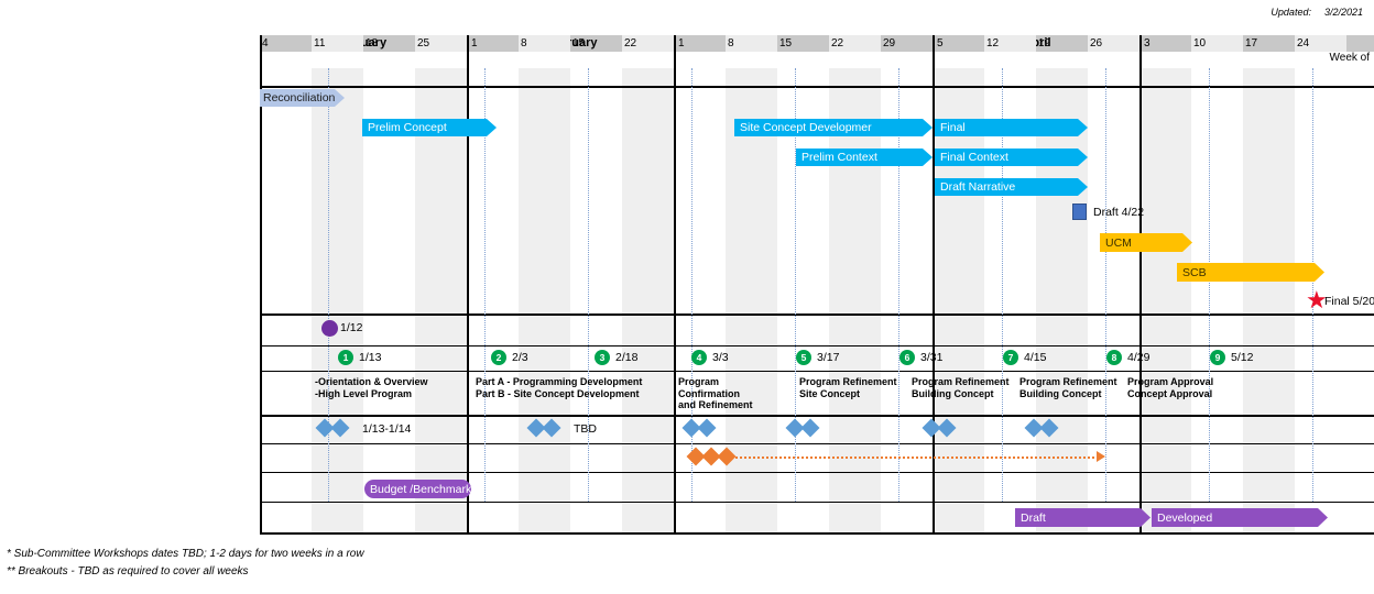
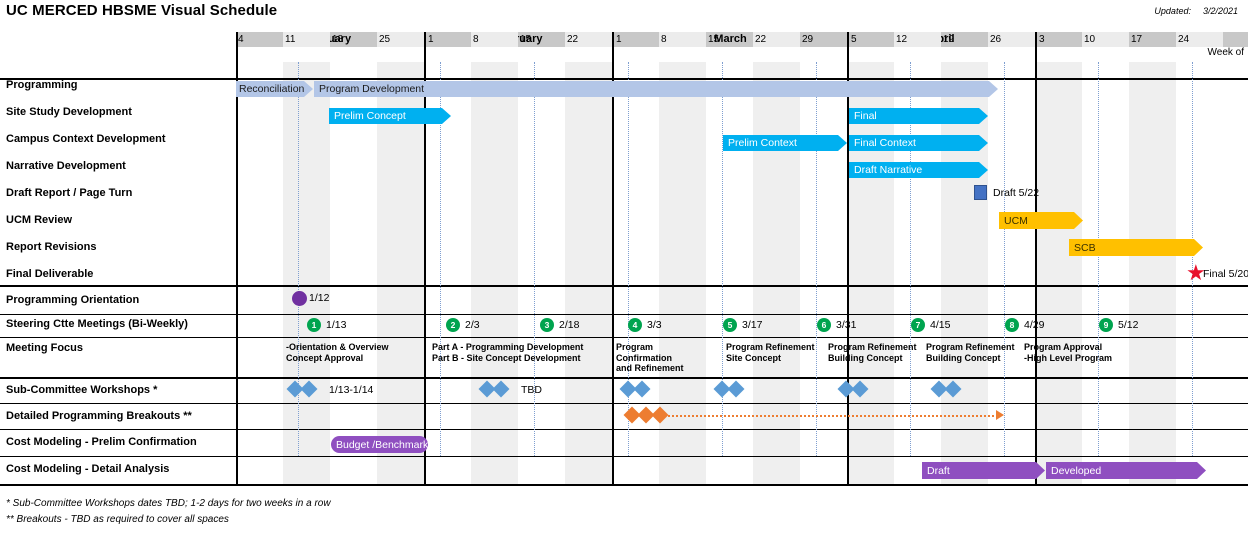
+ UC MERCED HBSME Visual Schedule
  Updated: 3/2/2021
  Week of
+ Programming
+ Site Study Development
+ Campus Context Development
+ Narrative Development
+ Draft Report / Page Turn
+ UCM Review
+ Report Revisions
+ Final Deliverable
+ Programming Orientation
+ Steering Ctte Meetings (Bi-Weekly)
+ Meeting Focus
+ Sub-Committee Workshops *
+ Detailed Programming Breakouts **
+ Cost Modeling - Prelim Confirmation
+ Cost Modeling - Detail Analysis
+ March
  4
  11
  18
  25
  1
  8
  15
  22
  1
  8
  15
  22
  29
  5
  12
  19
  26
  3
  10
  17
  24
  Reconciliation
+ Program Development
  Prelim Concept
- Site Concept Developmer
  Final
  Prelim Context
  Final Context
  Draft Narrative
- Draft 4/22
+ Draft 5/22
  UCM
  SCB
  ★
  Final 5/20
  1/12
  1
  1/13
  2
  2/3
  3
  2/18
  4
  3/3
  5
  3/17
  6
  3/31
  7
  4/15
  8
  4/29
  9
  5/12
  -Orientation & Overview
- -High Level Program
+ Concept Approval
  Part A - Programming Development
  Part B - Site Concept Development
  Program
  Confirmation
  and Refinement
  Program Refinement
  Site Concept
  Program Refinement
  Building Concept
  Program Refinement
  Building Concept
  Program Approval
- Concept Approval
+ -High Level Program
  1/13-1/14
  TBD
  Budget /Benchmark
  Draft
  Developed
  * Sub-Committee Workshops dates TBD; 1-2 days for two weeks in a row
- ** Breakouts - TBD as required to cover all weeks
+ ** Breakouts - TBD as required to cover all spaces
